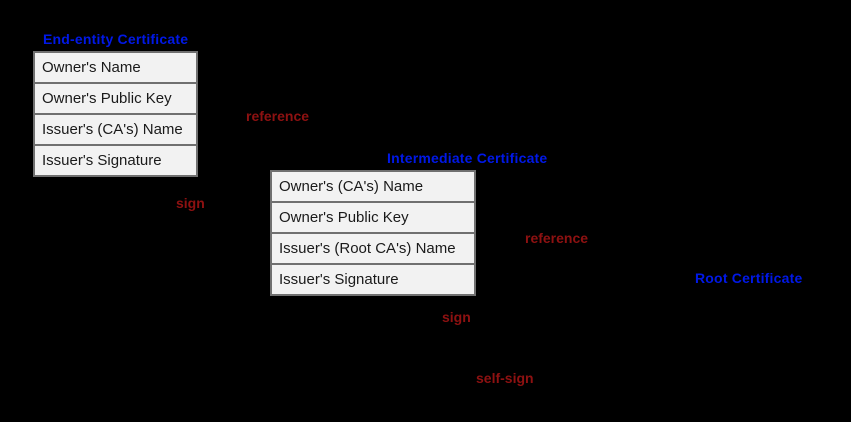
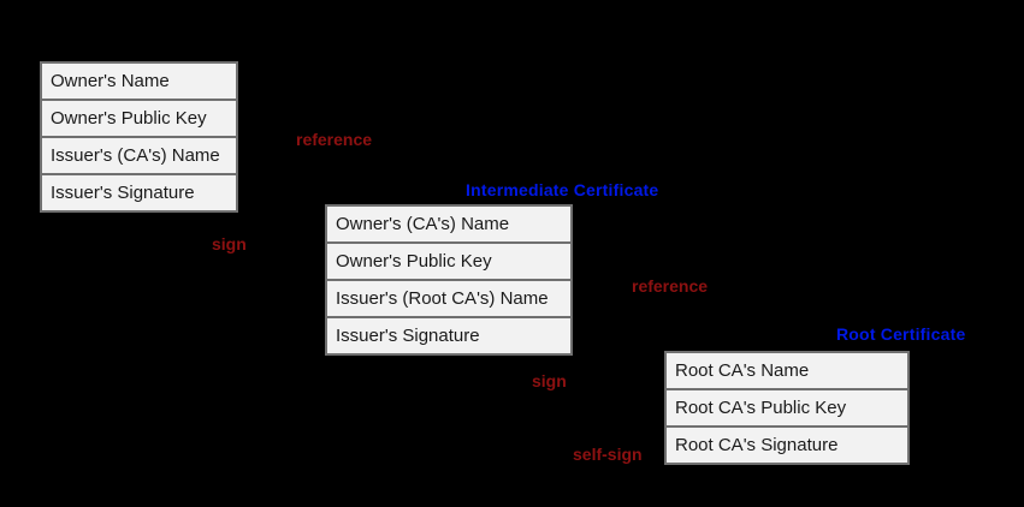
- End-entity Certificate
  Owner's Name
  Owner's Public Key
  Issuer's (CA's) Name
  Issuer's Signature
  Intermediate Certificate
  Owner's (CA's) Name
  Owner's Public Key
  Issuer's (Root CA's) Name
  Issuer's Signature
  Root Certificate
+ Root CA's Name
+ Root CA's Public Key
+ Root CA's Signature
  reference
  sign
  reference
  sign
  self-sign
